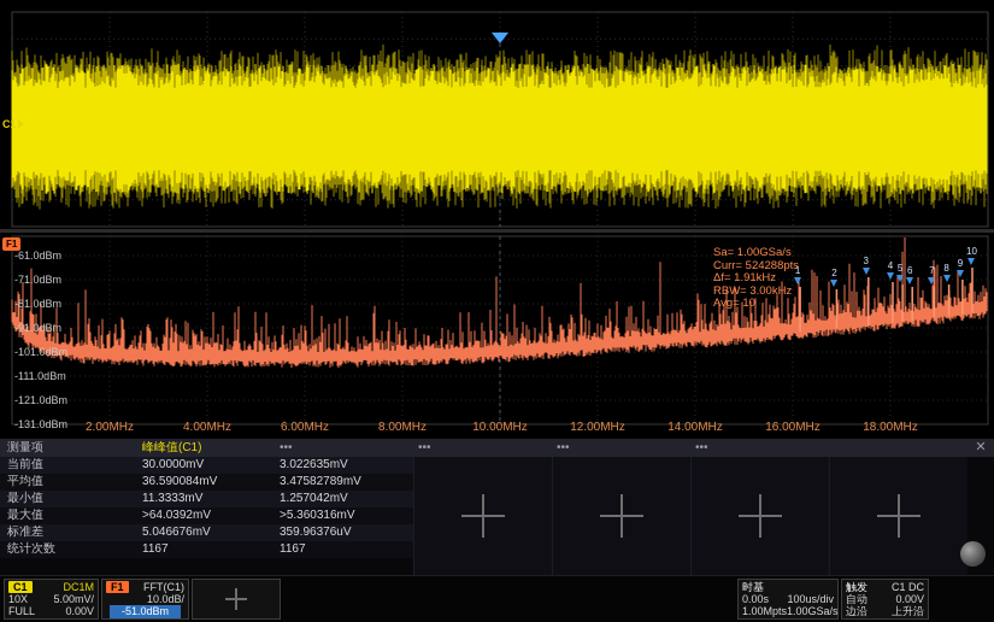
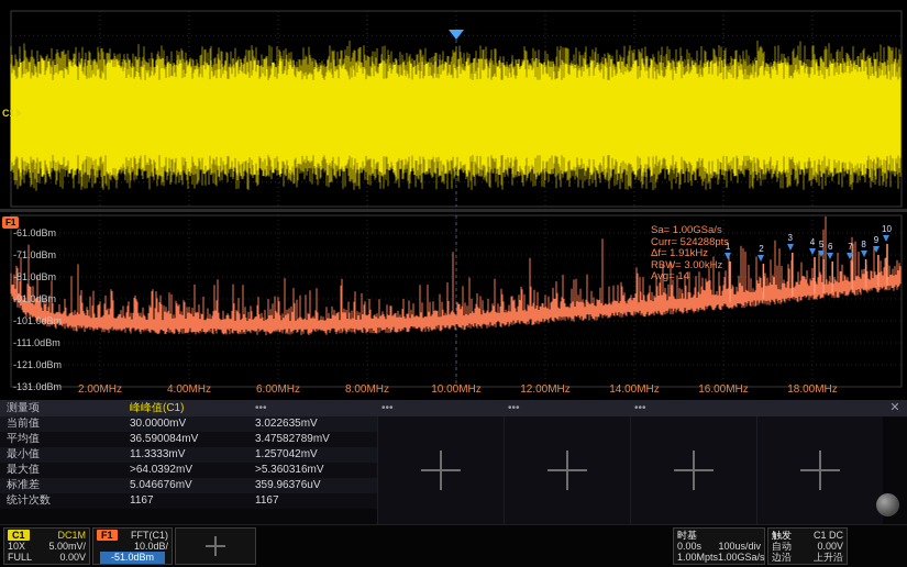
  C1
  F1
  -61.0dBm
  -71.0dBm
  -81.0dBm
  -91.0dBm
  -101.0dBm
  -111.0dBm
  -121.0dBm
  -131.0dBm
  2.00MHz
  4.00MHz
  6.00MHz
  8.00MHz
  10.00MHz
  12.00MHz
  14.00MHz
  16.00MHz
  18.00MHz
  Sa= 1.00GSa/s
  Curr= 524288pts
  Δf= 1.91kHz
  RBW= 3.00kHz
- Avg= 10
+ Avg= 14
  1
  2
  3
  4
  5
  6
  7
  8
  9
  10
  测量项
  峰峰值(C1)
  •••
  •••
  •••
  •••
  ✕
  当前值
  30.0000mV
  3.022635mV
  平均值
  36.590084mV
  3.47582789mV
  最小值
  11.3333mV
  1.257042mV
  最大值
  >64.0392mV
  >5.360316mV
  标准差
  5.046676mV
  359.96376uV
  统计次数
  1167
  1167
  C1
  DC1M
  10X
  5.00mV/
  FULL
  0.00V
  F1
  FFT(C1)
  10.0dB/
  -51.0dBm
  时基
  0.00s
  100us/div
  1.00Mpts
  1.00GSa/s
  触发
  C1 DC
  自动
  0.00V
  边沿
  上升沿
